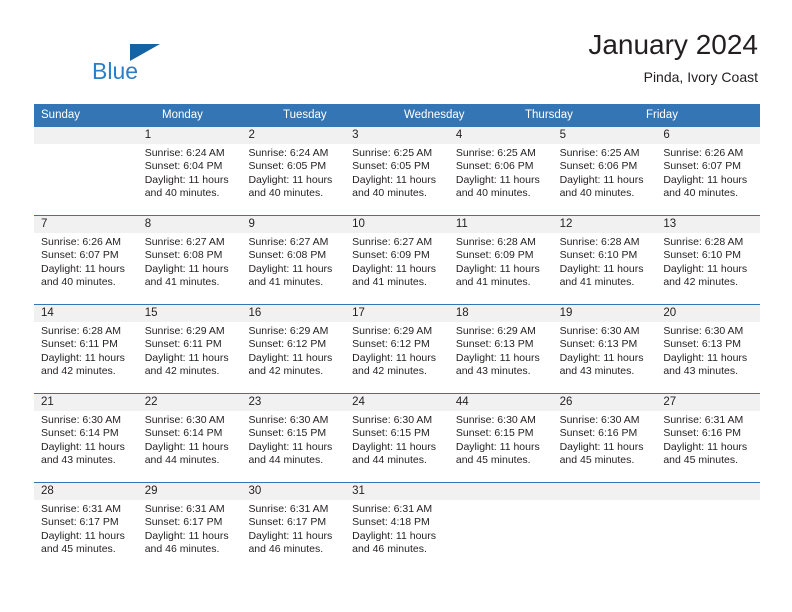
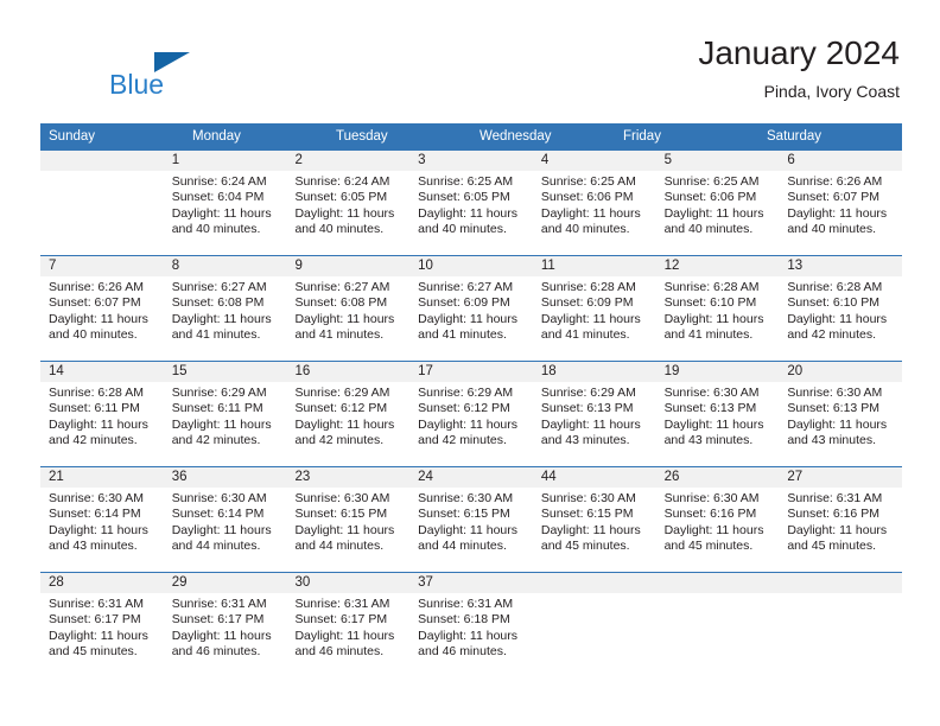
  Blue
  January 2024
  Pinda, Ivory Coast
  Sunday
  Monday
  Tuesday
  Wednesday
- Thursday
  Friday
+ Saturday
  1
  2
  3
  4
  5
  6
  Sunrise: 6:24 AM
  Sunset: 6:04 PM
  Daylight: 11 hours and 40 minutes.
  Sunrise: 6:24 AM
  Sunset: 6:05 PM
  Daylight: 11 hours and 40 minutes.
  Sunrise: 6:25 AM
  Sunset: 6:05 PM
  Daylight: 11 hours and 40 minutes.
  Sunrise: 6:25 AM
  Sunset: 6:06 PM
  Daylight: 11 hours and 40 minutes.
  Sunrise: 6:25 AM
  Sunset: 6:06 PM
  Daylight: 11 hours and 40 minutes.
  Sunrise: 6:26 AM
  Sunset: 6:07 PM
  Daylight: 11 hours and 40 minutes.
  7
  8
  9
  10
  11
  12
  13
  Sunrise: 6:26 AM
  Sunset: 6:07 PM
  Daylight: 11 hours and 40 minutes.
  Sunrise: 6:27 AM
  Sunset: 6:08 PM
  Daylight: 11 hours and 41 minutes.
  Sunrise: 6:27 AM
  Sunset: 6:08 PM
  Daylight: 11 hours and 41 minutes.
  Sunrise: 6:27 AM
  Sunset: 6:09 PM
  Daylight: 11 hours and 41 minutes.
  Sunrise: 6:28 AM
  Sunset: 6:09 PM
  Daylight: 11 hours and 41 minutes.
  Sunrise: 6:28 AM
  Sunset: 6:10 PM
  Daylight: 11 hours and 41 minutes.
  Sunrise: 6:28 AM
  Sunset: 6:10 PM
  Daylight: 11 hours and 42 minutes.
  14
  15
  16
  17
  18
  19
  20
  Sunrise: 6:28 AM
  Sunset: 6:11 PM
  Daylight: 11 hours and 42 minutes.
  Sunrise: 6:29 AM
  Sunset: 6:11 PM
  Daylight: 11 hours and 42 minutes.
  Sunrise: 6:29 AM
  Sunset: 6:12 PM
  Daylight: 11 hours and 42 minutes.
  Sunrise: 6:29 AM
  Sunset: 6:12 PM
  Daylight: 11 hours and 42 minutes.
  Sunrise: 6:29 AM
  Sunset: 6:13 PM
  Daylight: 11 hours and 43 minutes.
  Sunrise: 6:30 AM
  Sunset: 6:13 PM
  Daylight: 11 hours and 43 minutes.
  Sunrise: 6:30 AM
  Sunset: 6:13 PM
  Daylight: 11 hours and 43 minutes.
  21
- 22
+ 36
  23
  24
  44
  26
  27
  Sunrise: 6:30 AM
  Sunset: 6:14 PM
  Daylight: 11 hours and 43 minutes.
  Sunrise: 6:30 AM
  Sunset: 6:14 PM
  Daylight: 11 hours and 44 minutes.
  Sunrise: 6:30 AM
  Sunset: 6:15 PM
  Daylight: 11 hours and 44 minutes.
  Sunrise: 6:30 AM
  Sunset: 6:15 PM
  Daylight: 11 hours and 44 minutes.
  Sunrise: 6:30 AM
  Sunset: 6:15 PM
  Daylight: 11 hours and 45 minutes.
  Sunrise: 6:30 AM
  Sunset: 6:16 PM
  Daylight: 11 hours and 45 minutes.
  Sunrise: 6:31 AM
  Sunset: 6:16 PM
  Daylight: 11 hours and 45 minutes.
  28
  29
  30
- 31
+ 37
  Sunrise: 6:31 AM
  Sunset: 6:17 PM
  Daylight: 11 hours and 45 minutes.
  Sunrise: 6:31 AM
  Sunset: 6:17 PM
  Daylight: 11 hours and 46 minutes.
  Sunrise: 6:31 AM
  Sunset: 6:17 PM
  Daylight: 11 hours and 46 minutes.
  Sunrise: 6:31 AM
- Sunset: 4:18 PM
+ Sunset: 6:18 PM
  Daylight: 11 hours and 46 minutes.
